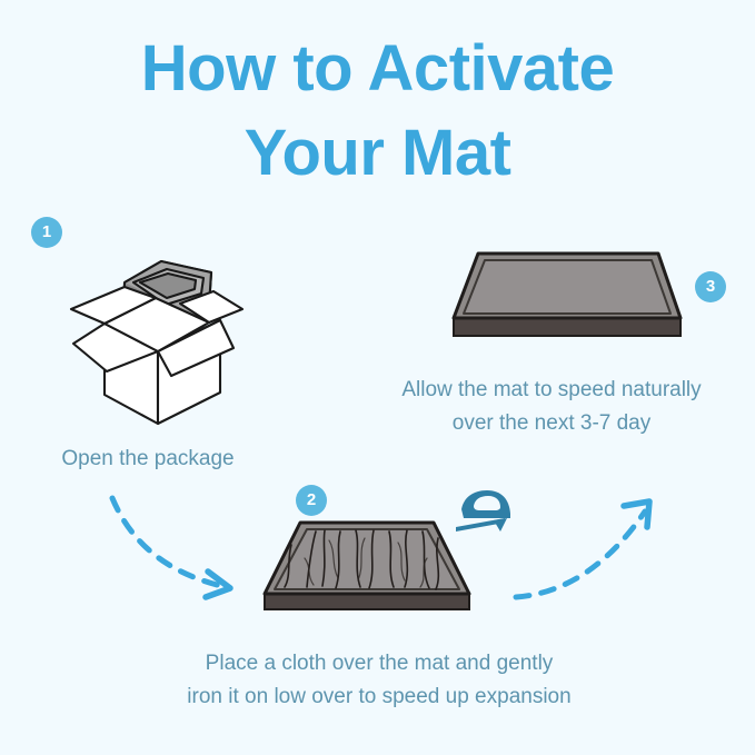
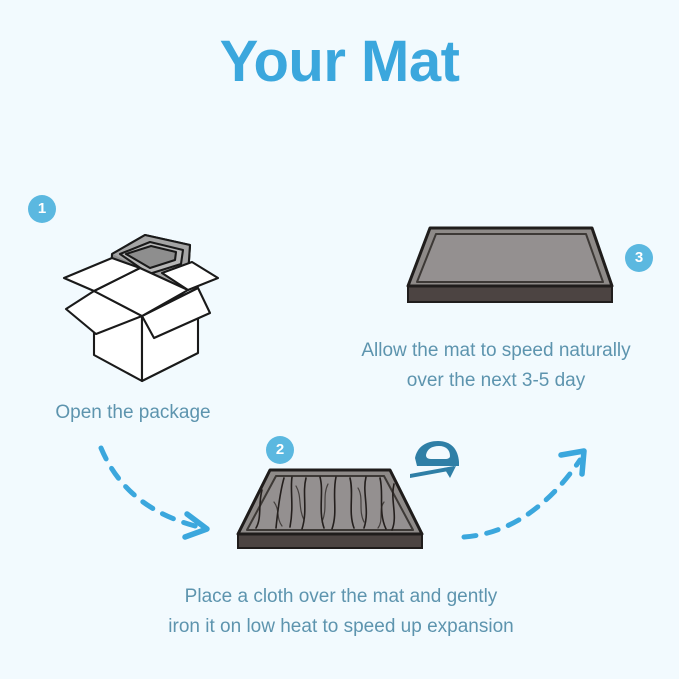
- How to Activate
  Your Mat
  1
  Open the package
  2
  Place a cloth over the mat and gently
- iron it on low over to speed up expansion
+ iron it on low heat to speed up expansion
  3
  Allow the mat to speed naturally
- over the next 3-7 day
+ over the next 3-5 day
